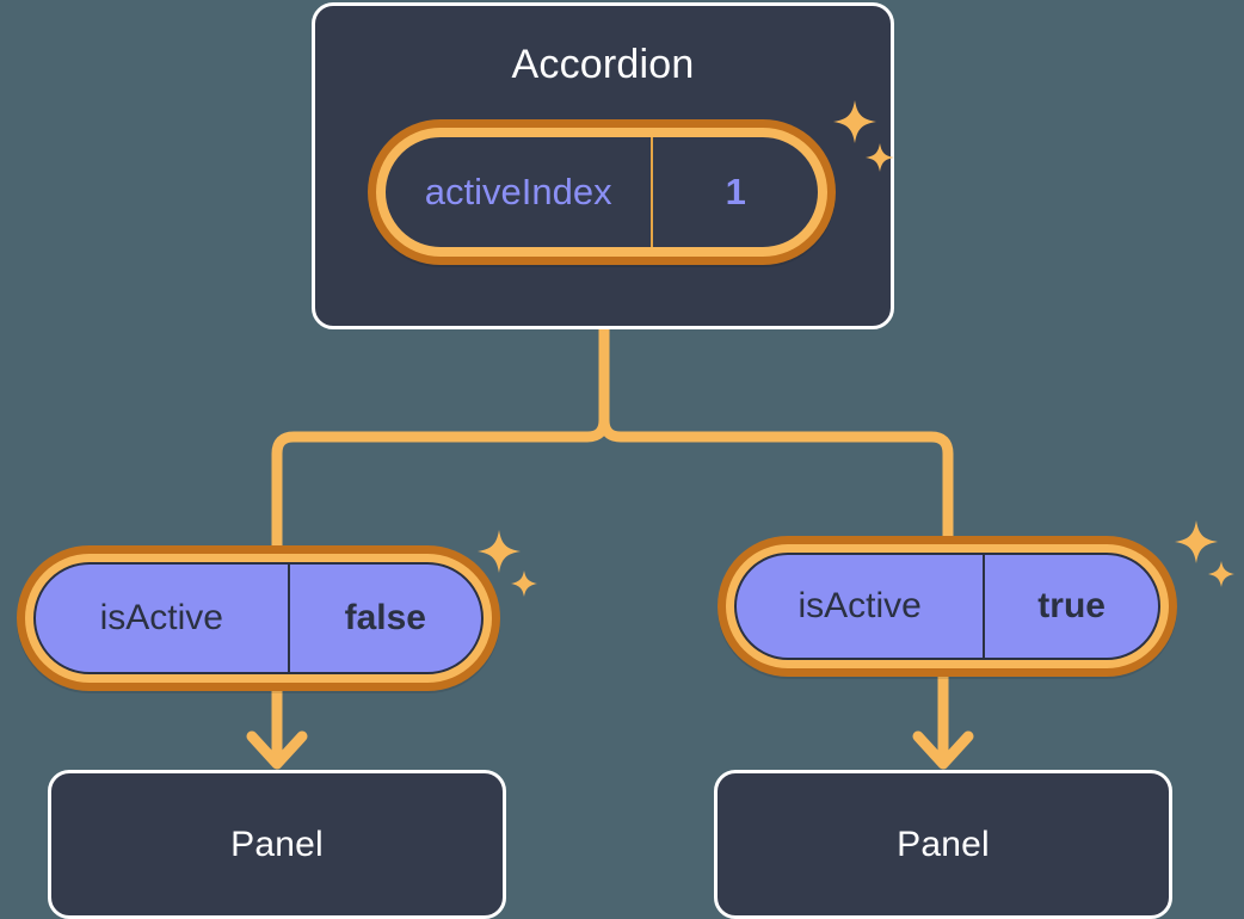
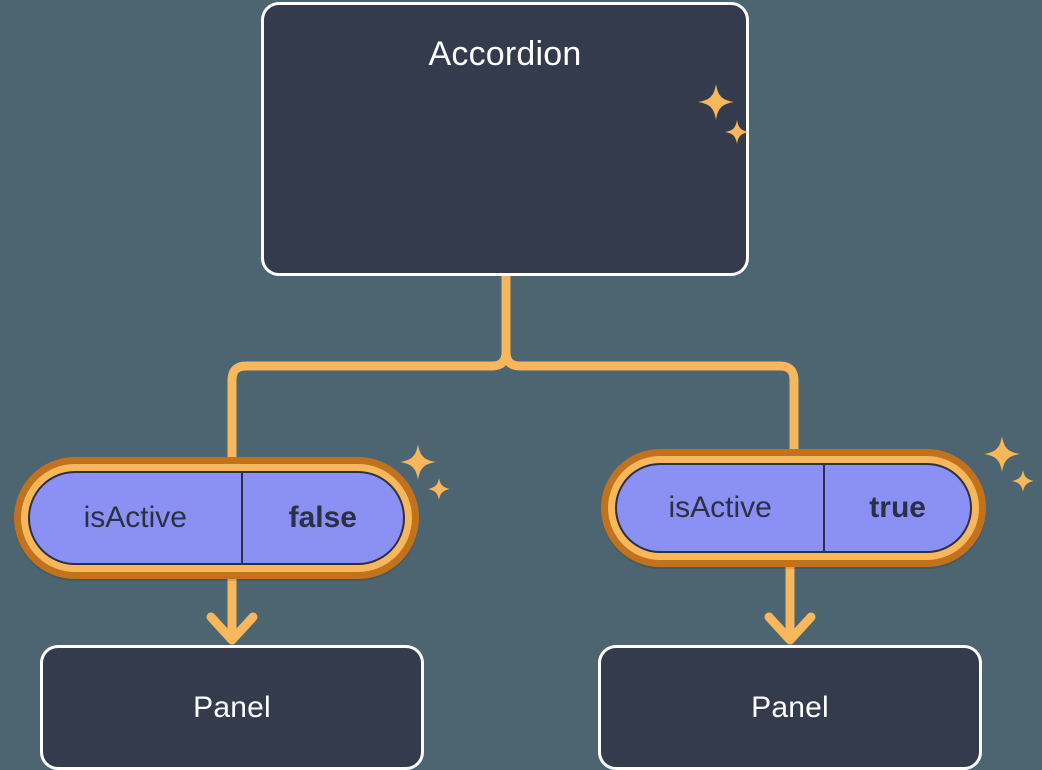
  Accordion
- activeIndex
- 1
  isActive
  false
  Panel
  isActive
  true
  Panel
